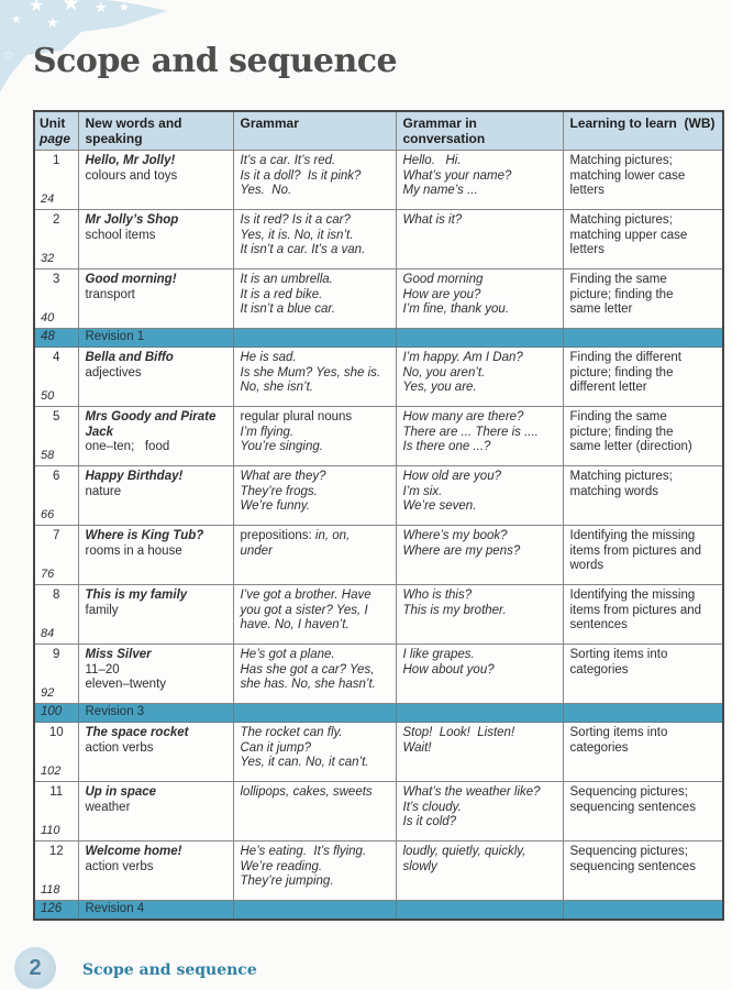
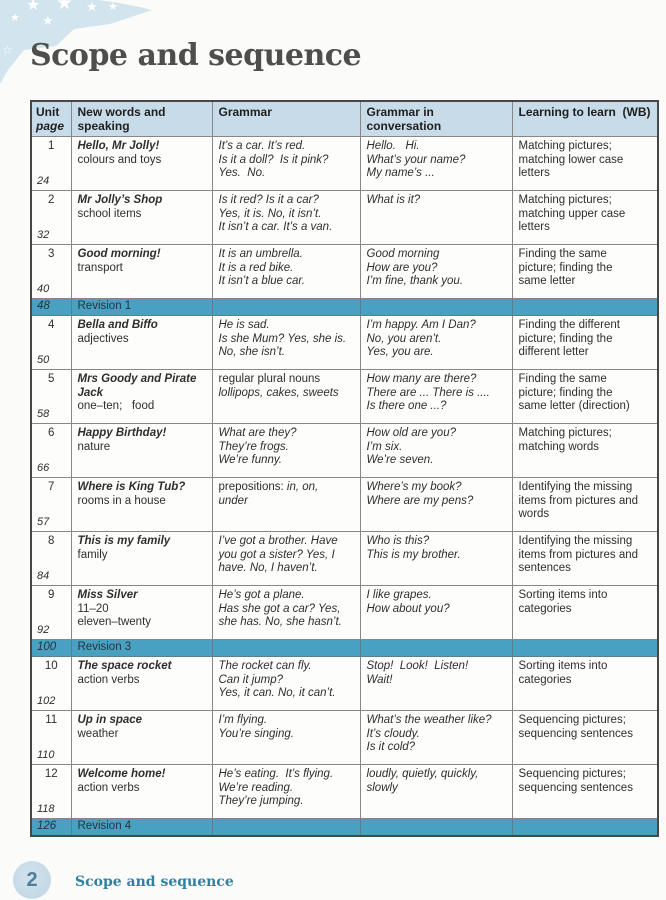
  ★
  ★
  ★
  ★
  ★
  ★
  ☆
  Scope and sequence
  Unitpage	New words and speaking	Grammar	Grammar in conversation	Learning to learn (WB)
  124	Hello, Mr Jolly!colours and toys	It’s a car. It’s red. Is it a doll? Is it pink? Yes. No.	Hello. Hi. What’s your name? My name’s ...	Matching pictures; matching lower case letters
  232	Mr Jolly’s Shopschool items	Is it red? Is it a car? Yes, it is. No, it isn’t. It isn’t a car. It’s a van.	What is it?	Matching pictures; matching upper case letters
  340	Good morning!transport	It is an umbrella. It is a red bike. It isn’t a blue car.	Good morning How are you? I’m fine, thank you.	Finding the same picture; finding the same letter
  48	Revision 1
  450	Bella and Biffoadjectives	He is sad. Is she Mum? Yes, she is. No, she isn’t.	I’m happy. Am I Dan? No, you aren’t. Yes, you are.	Finding the different picture; finding the different letter
- 558	Mrs Goody and Pirate Jackone–ten; food	regular plural nounsI’m flying. You’re singing.	How many are there? There are ... There is .... Is there one ...?	Finding the same picture; finding the same letter (direction)
+ 558	Mrs Goody and Pirate Jackone–ten; food	regular plural nounslollipops, cakes, sweets	How many are there? There are ... There is .... Is there one ...?	Finding the same picture; finding the same letter (direction)
  666	Happy Birthday!nature	What are they? They’re frogs. We’re funny.	How old are you? I’m six. We’re seven.	Matching pictures; matching words
- 776	Where is King Tub?rooms in a house	prepositions: in, on, under	Where’s my book? Where are my pens?	Identifying the missing items from pictures and words
+ 757	Where is King Tub?rooms in a house	prepositions: in, on, under	Where’s my book? Where are my pens?	Identifying the missing items from pictures and words
  884	This is my familyfamily	I’ve got a brother. Have you got a sister? Yes, I have. No, I haven’t.	Who is this? This is my brother.	Identifying the missing items from pictures and sentences
  992	Miss Silver11–20 eleven–twenty	He’s got a plane. Has she got a car? Yes, she has. No, she hasn’t.	I like grapes. How about you?	Sorting items into categories
  100	Revision 3
  10102	The space rocketaction verbs	The rocket can fly. Can it jump? Yes, it can. No, it can’t.	Stop! Look! Listen! Wait!	Sorting items into categories
- 11110	Up in spaceweather	lollipops, cakes, sweets	What’s the weather like? It’s cloudy. Is it cold?	Sequencing pictures; sequencing sentences
+ 11110	Up in spaceweather	I’m flying. You’re singing.	What’s the weather like? It’s cloudy. Is it cold?	Sequencing pictures; sequencing sentences
  12118	Welcome home!action verbs	He’s eating. It’s flying. We’re reading. They’re jumping.	loudly, quietly, quickly, slowly	Sequencing pictures; sequencing sentences
  126	Revision 4
  2
  Scope and sequence
